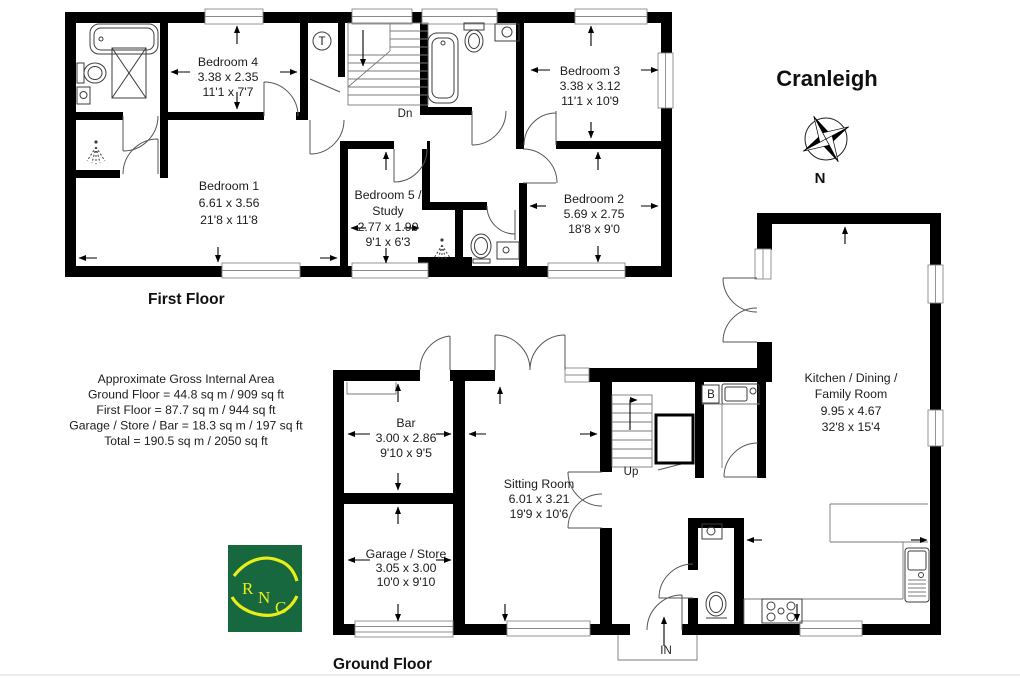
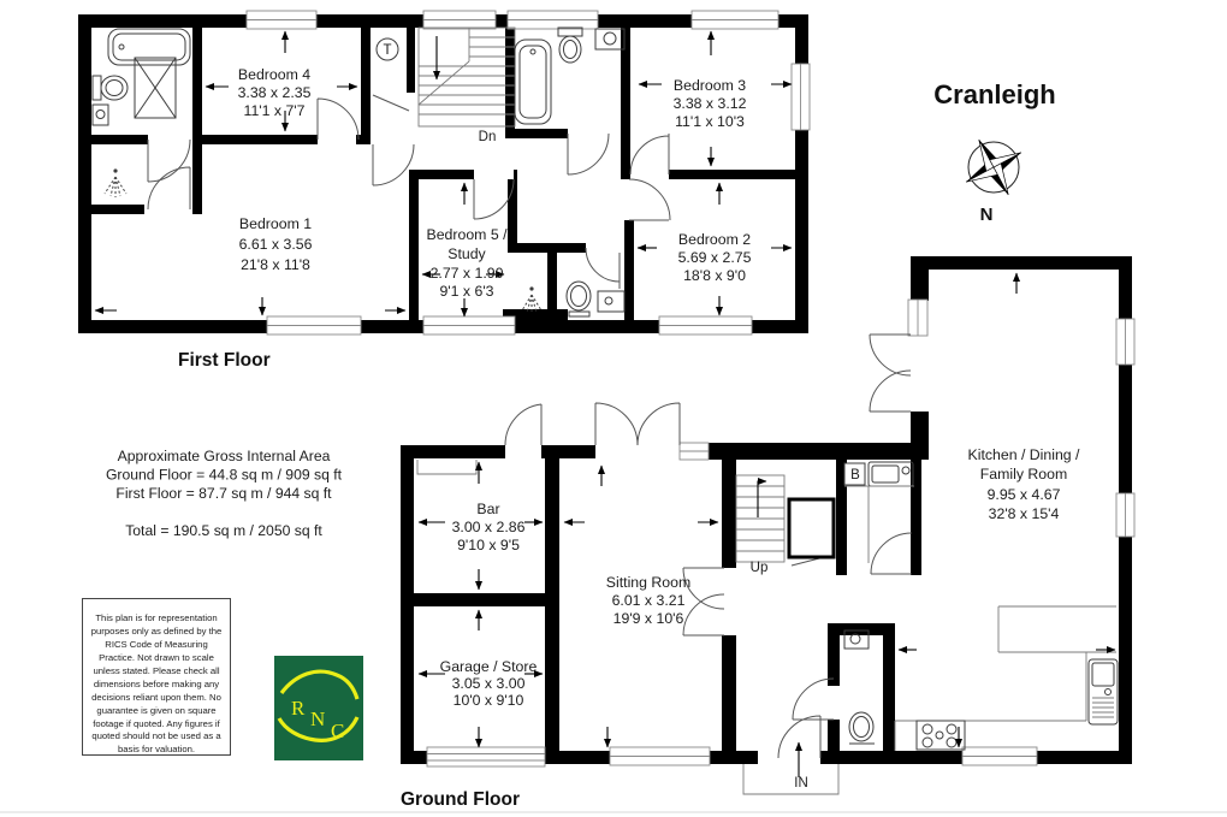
  Bedroom 4
  3.38 x 2.35
  11'1 x 7'7
  Bedroom 3
  3.38 x 3.12
- 11'1 x 10'9
+ 11'1 x 10'3
  Bedroom 1
  6.61 x 3.56
  21'8 x 11'8
  Bedroom 5 /
  Study
  2.77 x 1.90
  9'1 x 6'3
  Bedroom 2
  5.69 x 2.75
  18'8 x 9'0
  Dn
  T
  First Floor
  Bar
  3.00 x 2.86
  9'10 x 9'5
  Garage / Store
  3.05 x 3.00
  10'0 x 9'10
  Sitting Room
  6.01 x 3.21
  19'9 x 10'6
  Kitchen / Dining /
  Family Room
  9.95 x 4.67
  32'8 x 15'4
  Up
  B
  IN
  Ground Floor
  Cranleigh
  N
  Approximate Gross Internal Area
  Ground Floor = 44.8 sq m / 909 sq ft
  First Floor = 87.7 sq m / 944 sq ft
- Garage / Store / Bar = 18.3 sq m / 197 sq ft
  Total = 190.5 sq m / 2050 sq ft
  R
  N
  C
+ This plan is for representation purposes only as defined by the RICS Code of Measuring Practice. Not drawn to scale unless stated. Please check all dimensions before making any decisions reliant upon them. No guarantee is given on square footage if quoted. Any figures if quoted should not be used as a basis for valuation.
